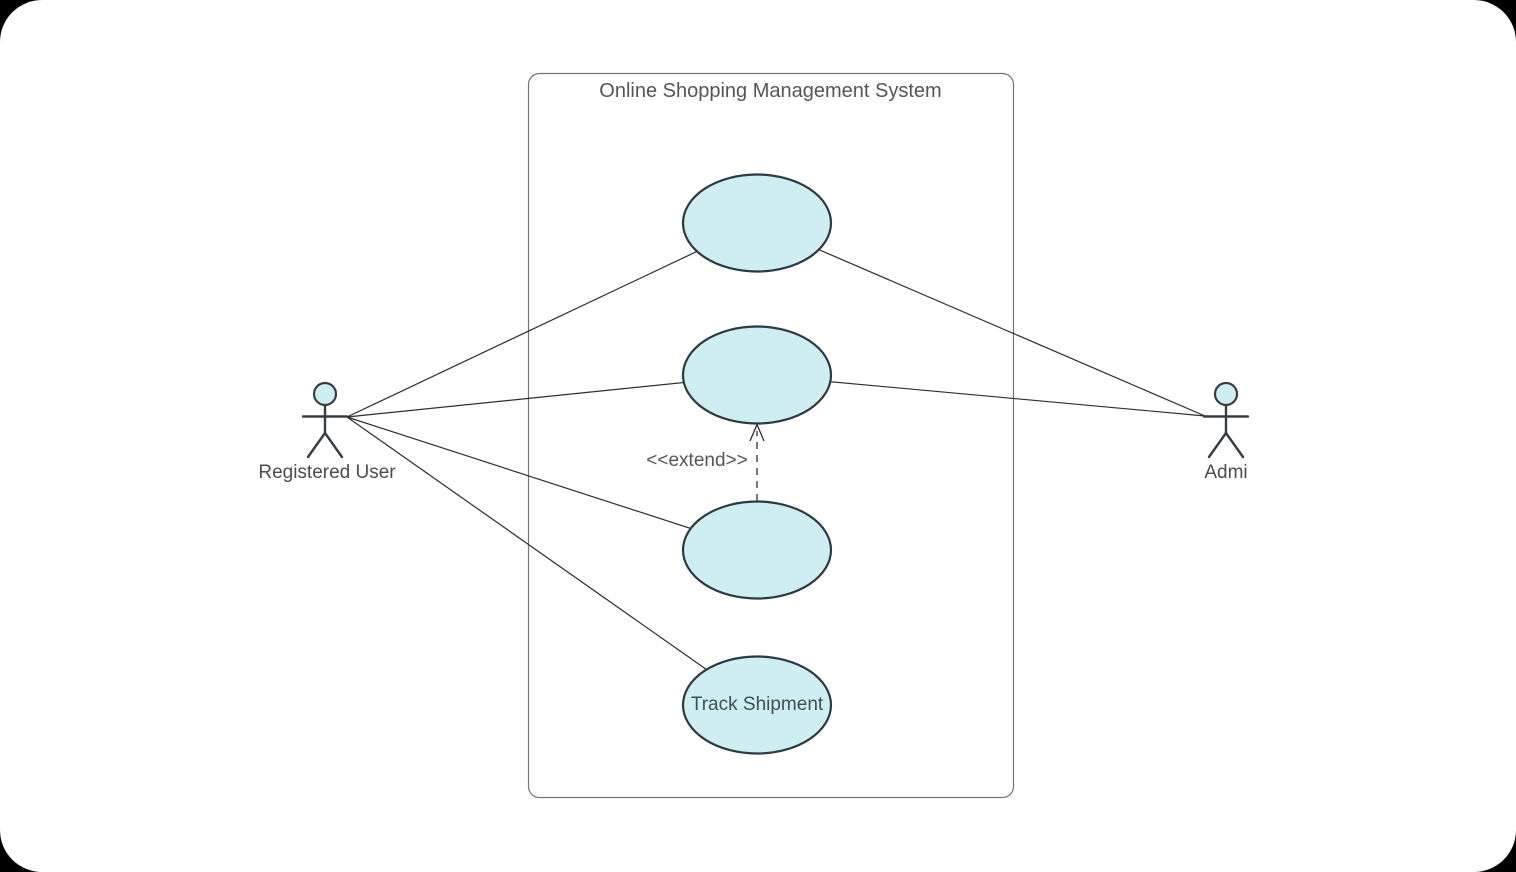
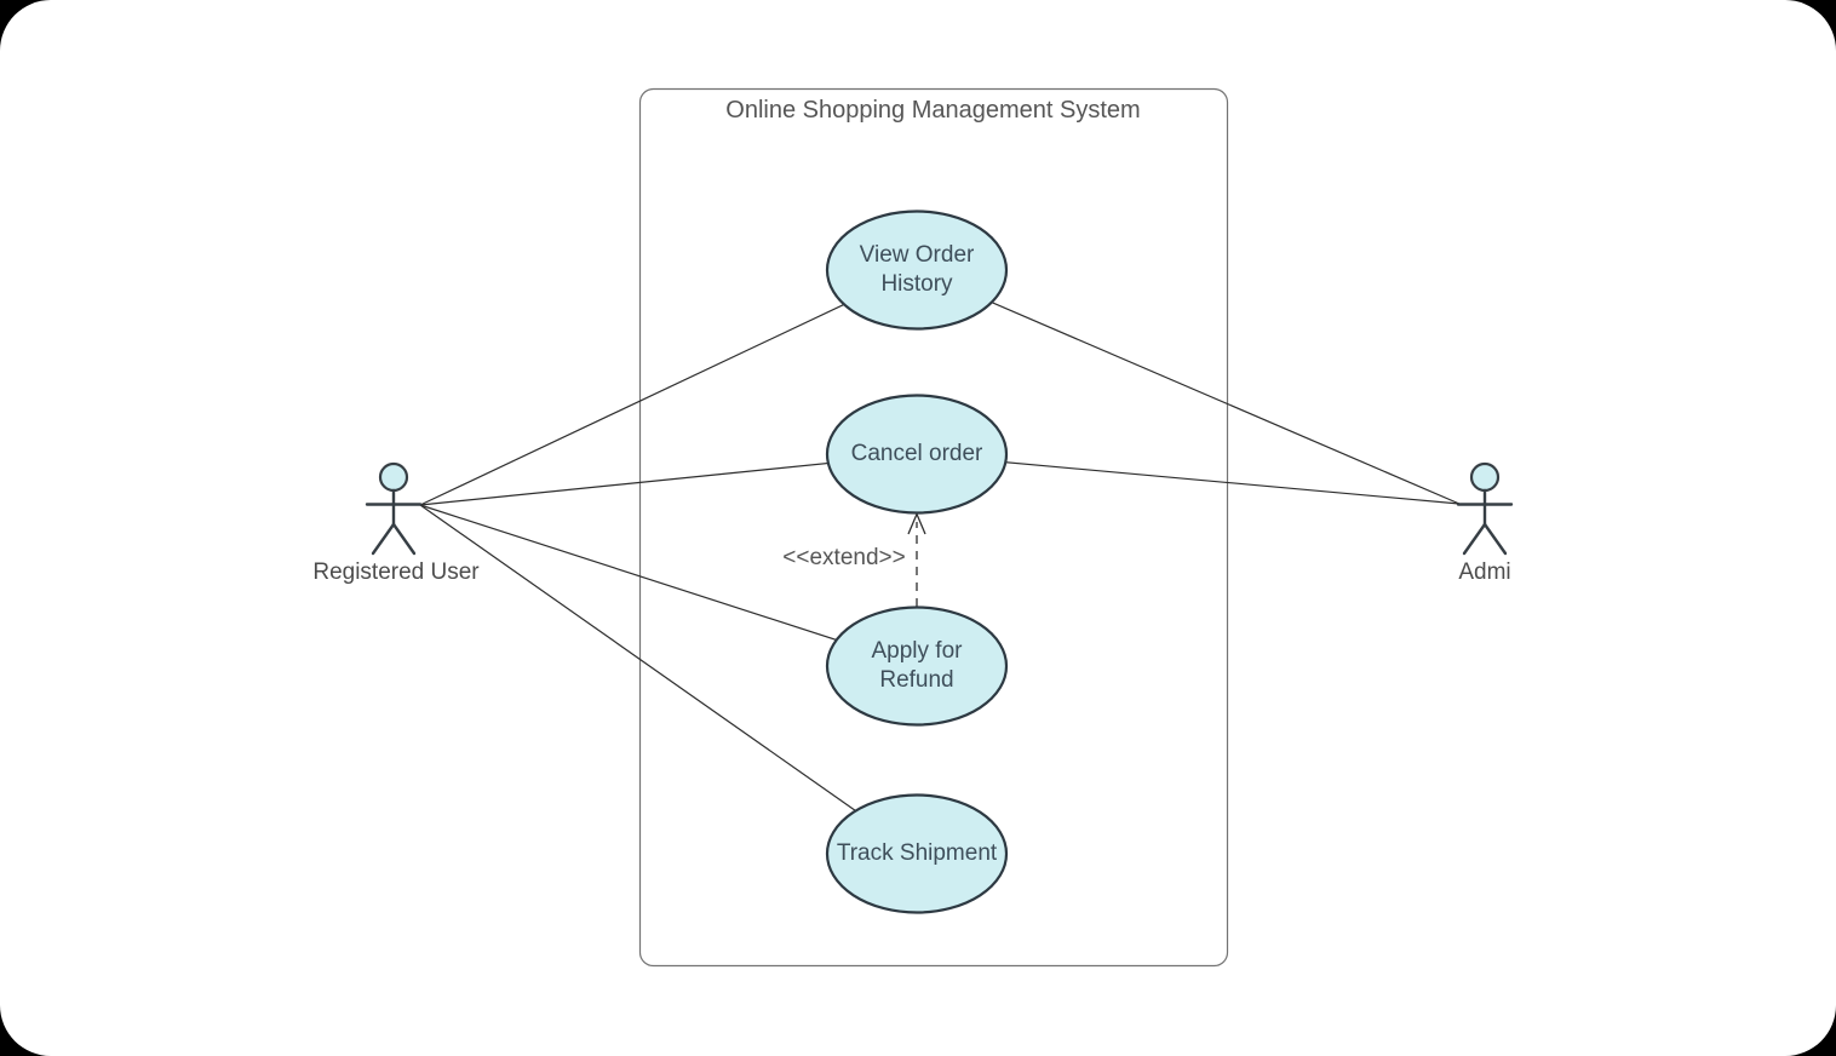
  Online Shopping Management System
+ View Order
+ History
+ Cancel order
+ Apply for
+ Refund
  Track Shipment
  Registered User
  Admi
  <<extend>>
